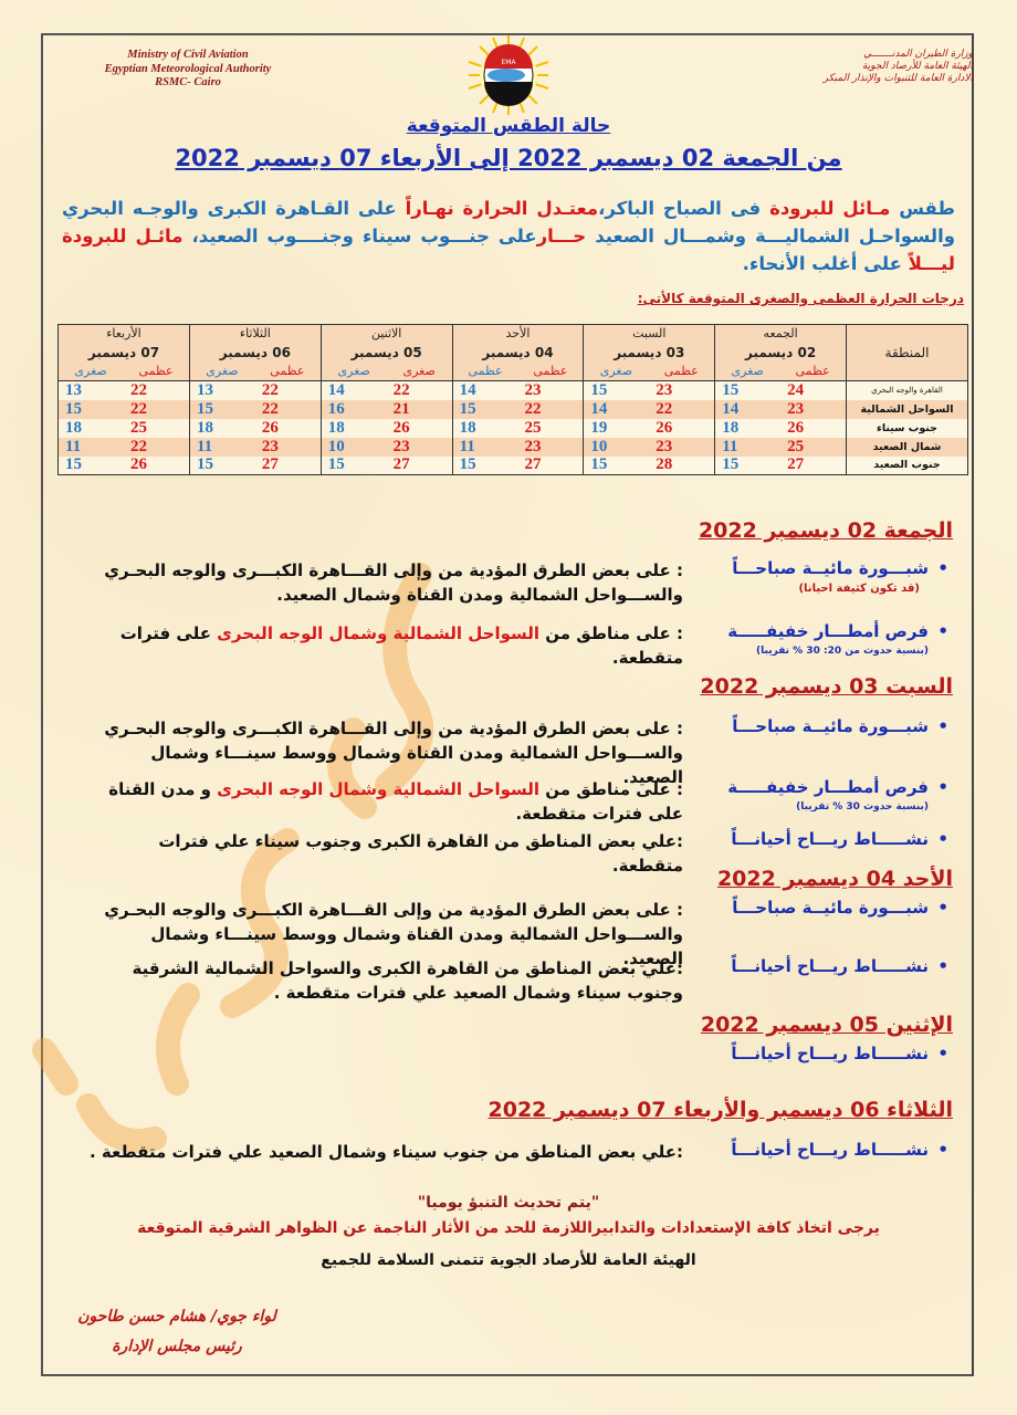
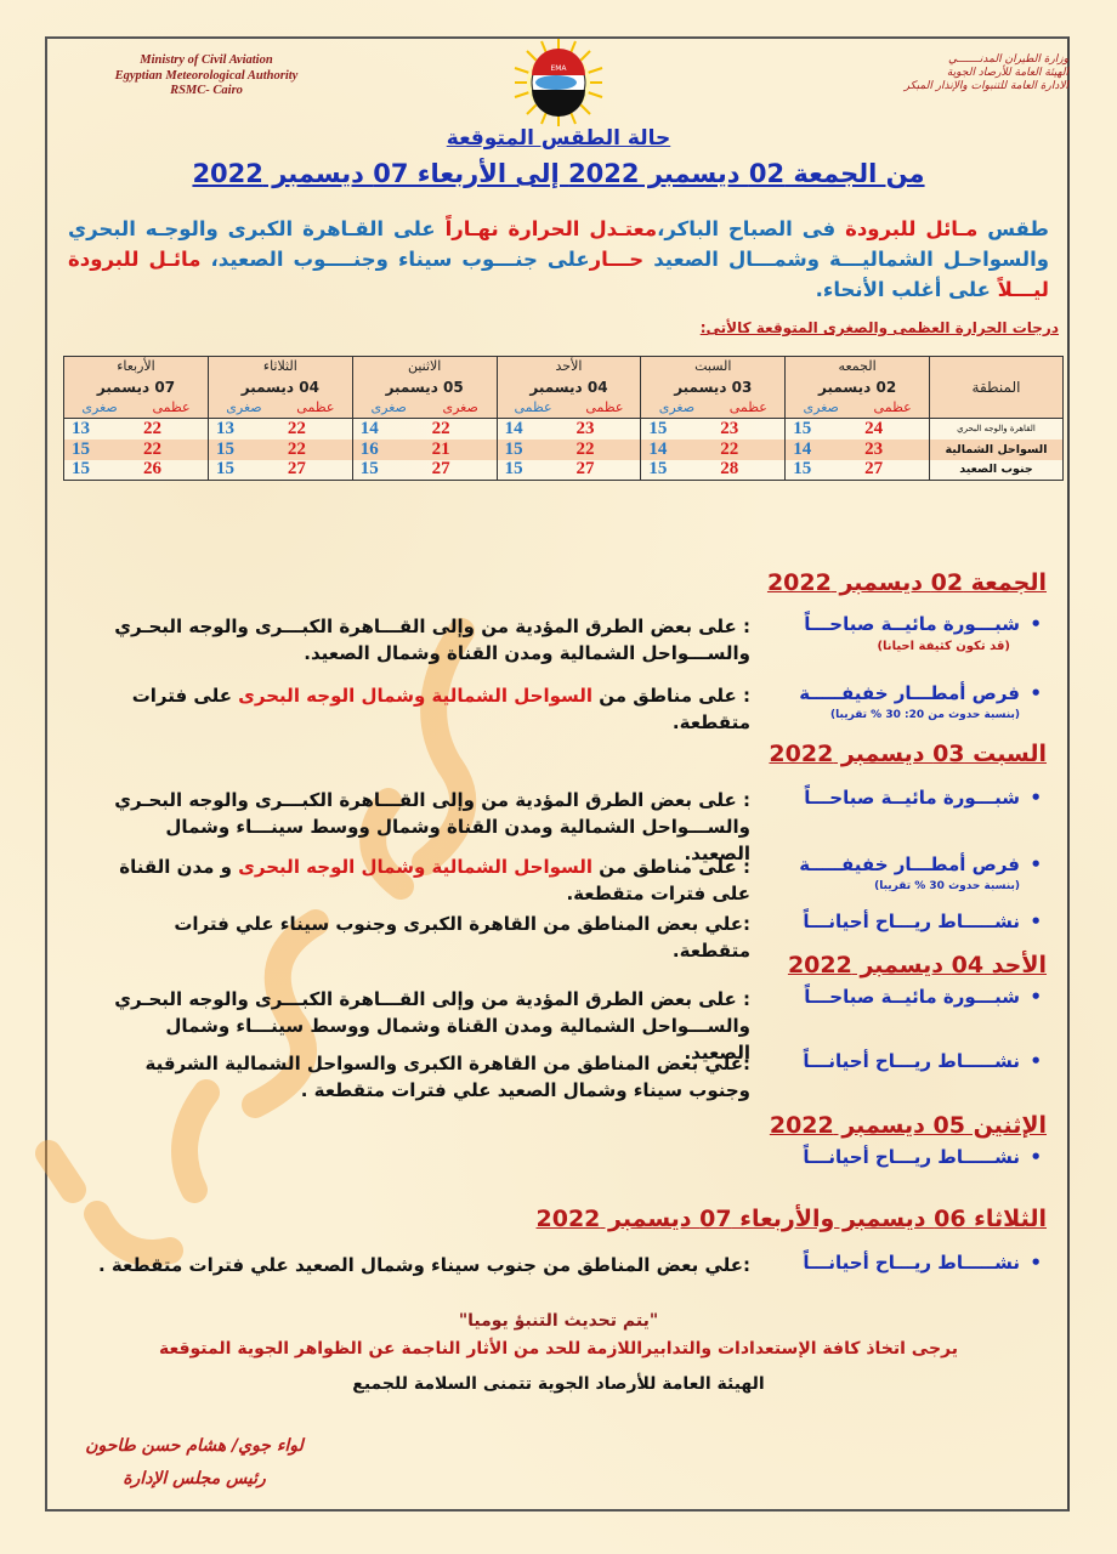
  Ministry of Civil Aviation
  Egyptian Meteorological Authority
  RSMC- Cairo
  وزارة الطيران المدنـــــــي
  الهيئة العامة للأرصاد الجوية
  الادارة العامة للتنبوات والإنذار المبكر
  حالة الطقس المتوقعة
  من الجمعة 02 ديسمبر 2022 إلى الأربعاء 07 ديسمبر 2022
  طقس مـائل للبرودة فى الصباح الباكر،معتـدل الحرارة نهـاراً على القـاهرة الكبرى والوجـه البحري والسواحـل الشماليـــة وشمـــال الصعيد حـــارعلى جنـــوب سيناء وجنــــوب الصعيد، مائـل للبرودة ليـــلاً على أغلب الأنحاء.
  درجات الحرارة العظمى والصغرى المتوقعة كالأتى:
- المنطقة	الجمعه02 ديسمبرعظمىصغرى	السبت03 ديسمبرعظمىصغرى	الأحد04 ديسمبرعظمىعظمى	الاثنين05 ديسمبرصغرىصغرى	الثلاثاء06 ديسمبرعظمىصغرى	الأربعاء07 ديسمبرعظمىصغرى
+ المنطقة	الجمعه02 ديسمبرعظمىصغرى	السبت03 ديسمبرعظمىصغرى	الأحد04 ديسمبرعظمىعظمى	الاثنين05 ديسمبرصغرىصغرى	الثلاثاء04 ديسمبرعظمىصغرى	الأربعاء07 ديسمبرعظمىصغرى
  القاهرة والوجه البحري	24	15	23	15	23	14	22	14	22	13	22	13
  السواحل الشمالية	23	14	22	14	22	15	21	16	22	15	22	15
- جنوب سيناء	26	18	26	19	25	18	26	18	26	18	25	18
- شمال الصعيد	25	11	23	10	23	11	23	10	23	11	22	11
  جنوب الصعيد	27	15	28	15	27	15	27	15	27	15	26	15
  الجمعة 02 ديسمبر 2022
  •
  شبـــورة مائيــة صباحـــاً
  (قد تكون كثيفة احيانا)
  : على بعض الطرق المؤدية من وإلى القـــاهرة الكبـــرى والوجه البحـري والســـواحل الشمالية ومدن القناة وشمال الصعيد.
  •
  فرص أمطـــار خفيفـــــة
  (بنسبة حدوث من 20: 30 % تقريبا)
  : على مناطق من السواحل الشمالية وشمال الوجه البحرى على فترات متقطعة.
  السبت 03 ديسمبر 2022
  •
  شبـــورة مائيــة صباحـــاً
  : على بعض الطرق المؤدية من وإلى القـــاهرة الكبـــرى والوجه البحـري والســـواحل الشمالية ومدن القناة وشمال ووسط سينـــاء وشمال الصعيد.
  •
  فرص أمطـــار خفيفـــــة
  (بنسبة حدوث 30 % تقريبا)
  : على مناطق من السواحل الشمالية وشمال الوجه البحرى و مدن القناة على فترات متقطعة.
  •
  نشـــــاط ريـــاح أحيانـــاً
  :علي بعض المناطق من القاهرة الكبرى وجنوب سيناء علي فترات متقطعة.
  الأحد 04 ديسمبر 2022
  •
  شبـــورة مائيــة صباحـــاً
  : على بعض الطرق المؤدية من وإلى القـــاهرة الكبـــرى والوجه البحـري والســـواحل الشمالية ومدن القناة وشمال ووسط سينـــاء وشمال الصعيد.
  •
  نشـــــاط ريـــاح أحيانـــاً
  :علي بعض المناطق من القاهرة الكبرى والسواحل الشمالية الشرقية وجنوب سيناء وشمال الصعيد علي فترات متقطعة .
  الإثنين 05 ديسمبر 2022
  •
  نشـــــاط ريـــاح أحيانـــاً
  الثلاثاء 06 ديسمبر والأربعاء 07 ديسمبر 2022
  •
  نشـــــاط ريـــاح أحيانـــاً
  :علي بعض المناطق من جنوب سيناء وشمال الصعيد علي فترات متقطعة .
  "يتم تحديث التنبؤ يوميا"
- يرجى اتخاذ كافة الإستعدادات والتدابيراللازمة للحد من الأثار الناجمة عن الظواهر الشرقية المتوقعة
+ يرجى اتخاذ كافة الإستعدادات والتدابيراللازمة للحد من الأثار الناجمة عن الظواهر الجوية المتوقعة
  الهيئة العامة للأرصاد الجوية تتمنى السلامة للجميع
  لواء جوي/ هشام حسن طاحون
  رئيس مجلس الإدارة
